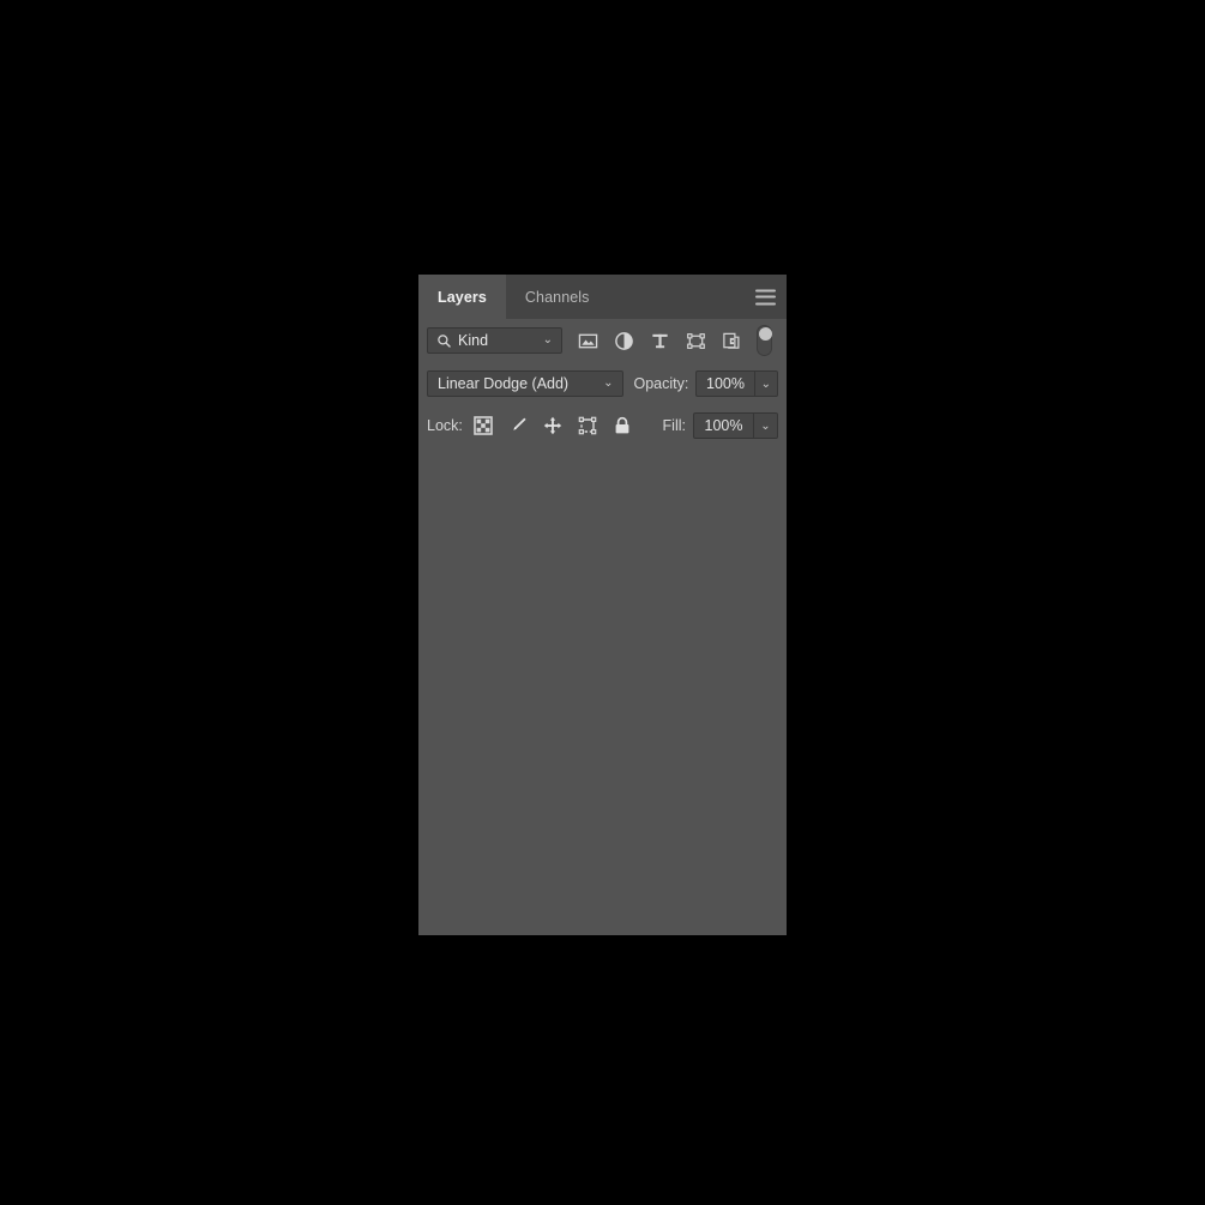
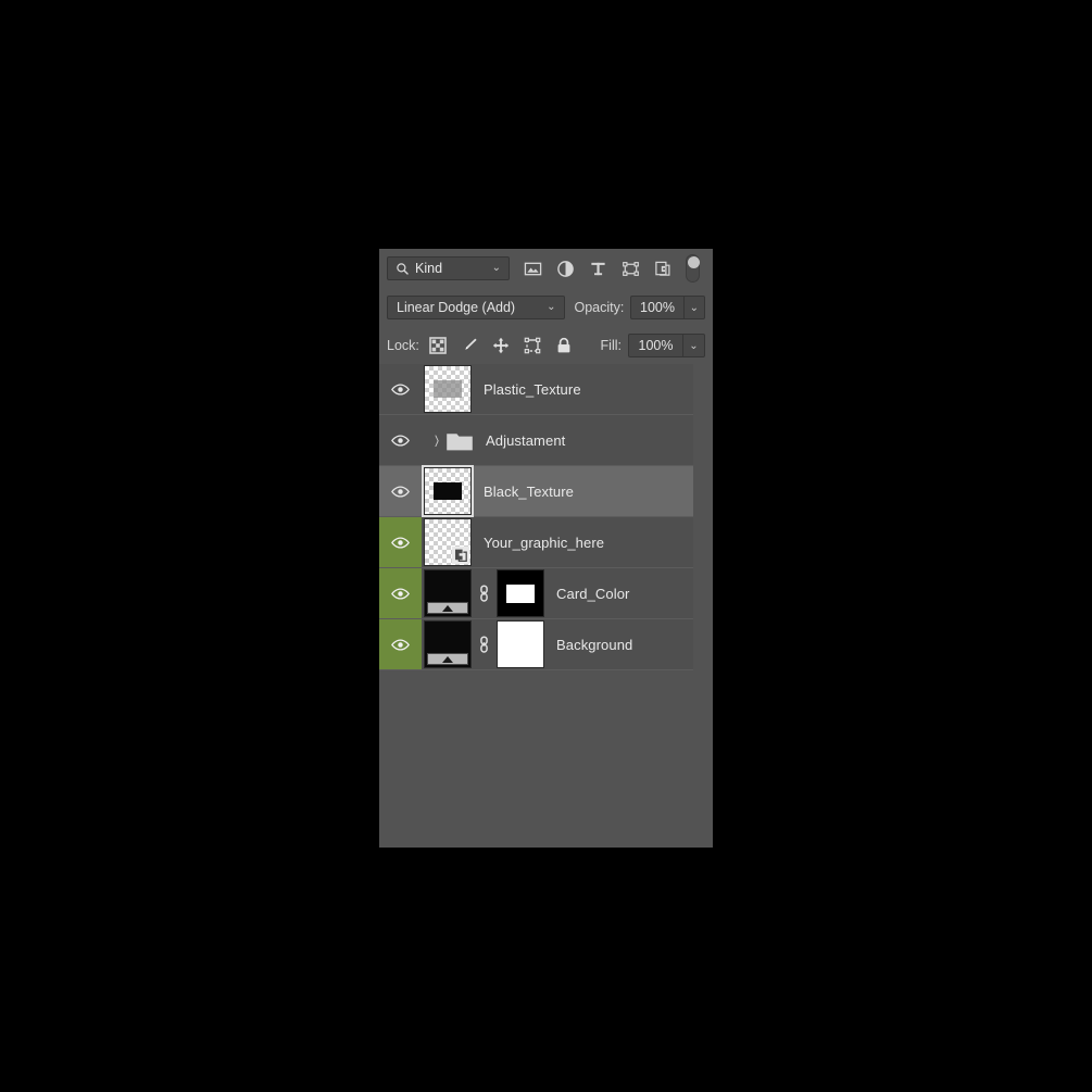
- Layers
- Channels
  Kind
  ⌄
  Linear Dodge (Add)
  ⌄
  Opacity:
  100%
  ⌄
  Lock:
  Fill:
  100%
  ⌄
+ Plastic_Texture
+ 〉
+ Adjustament
+ Black_Texture
+ Your_graphic_here
+ Card_Color
+ Background
